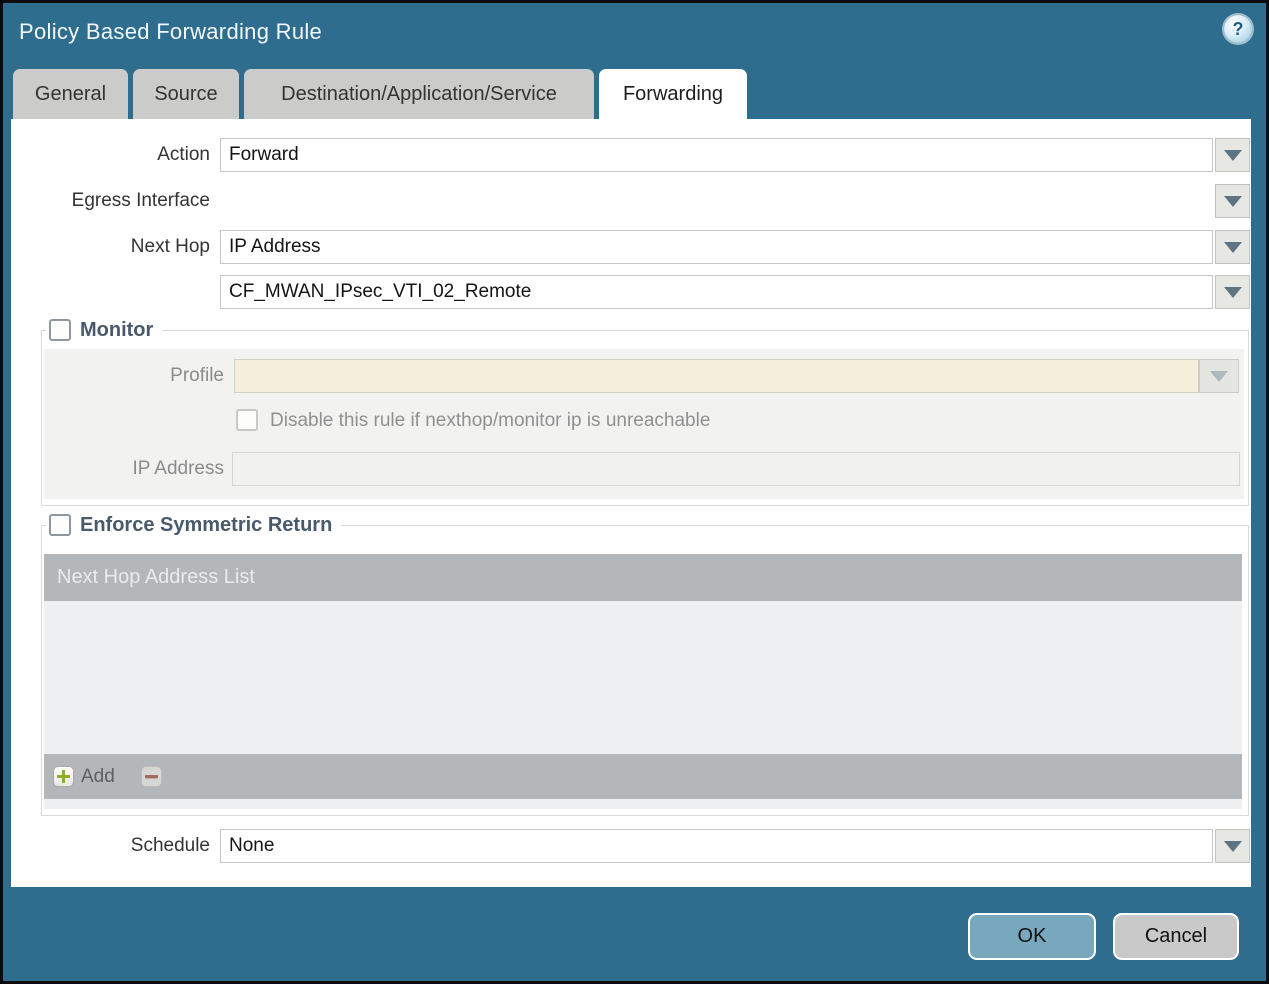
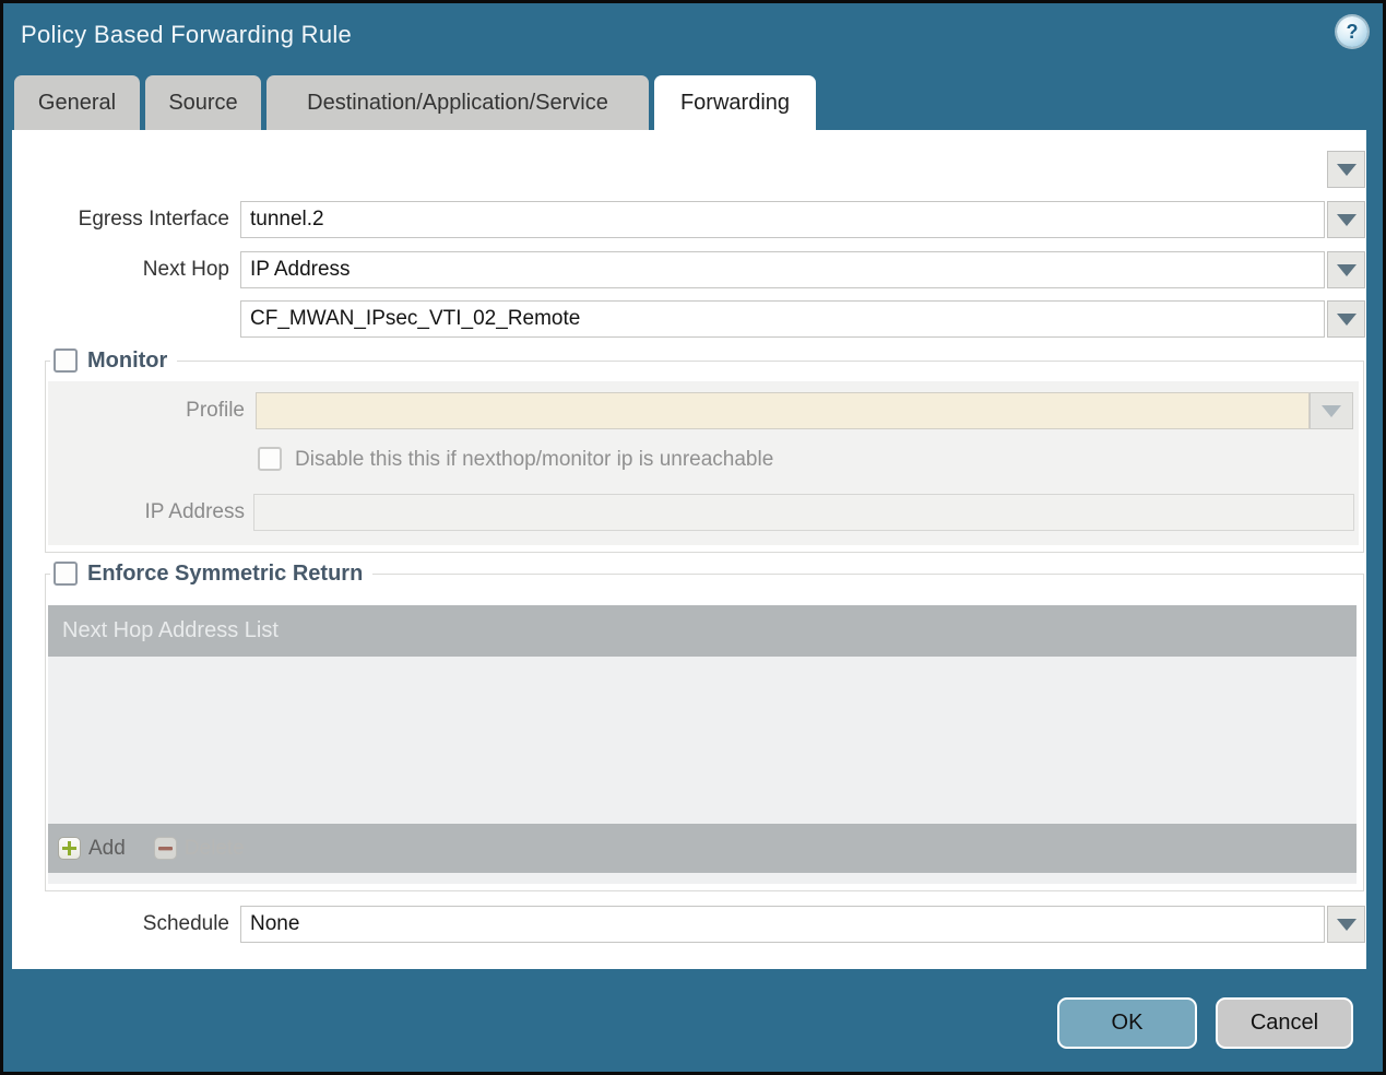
  Policy Based Forwarding Rule
  ?
  General
  Source
  Destination/Application/Service
  Forwarding
- Action
- Forward
  Egress Interface
+ tunnel.2
  Next Hop
  IP Address
  CF_MWAN_IPsec_VTI_02_Remote
  Monitor
  Profile
- Disable this rule if nexthop/monitor ip is unreachable
+ Disable this this if nexthop/monitor ip is unreachable
  IP Address
  Enforce Symmetric Return
  Next Hop Address List
  Add
  Schedule
  None
  OK
  Cancel
